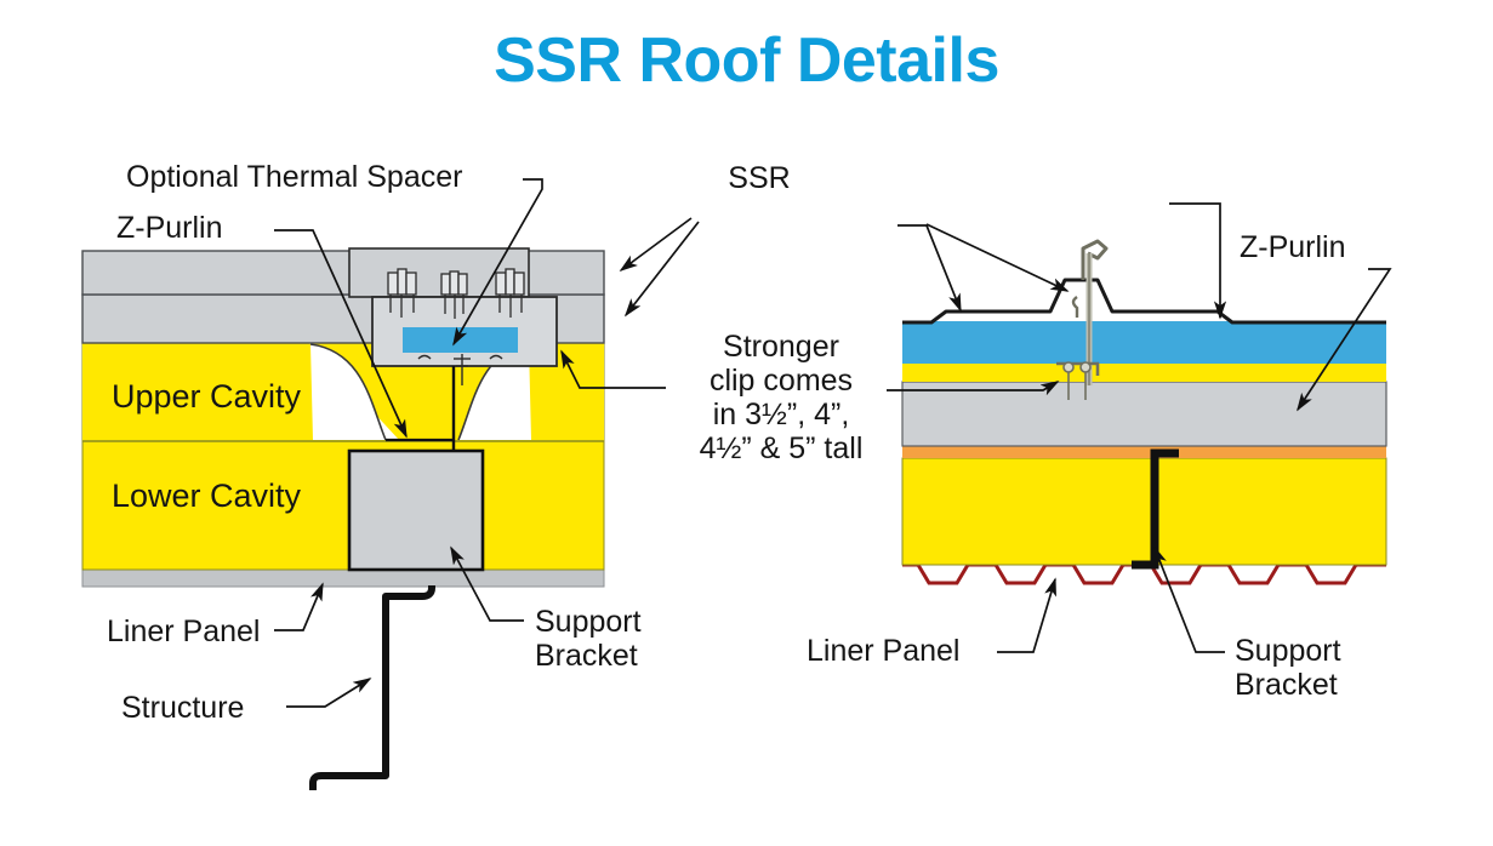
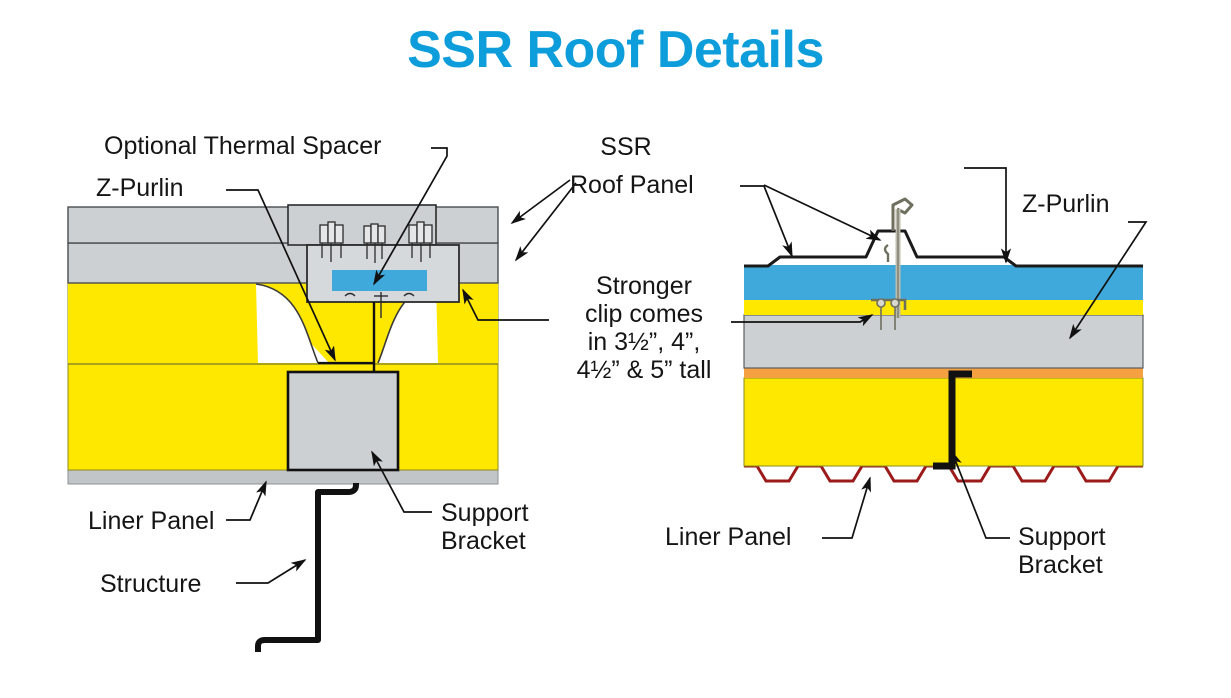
  SSR Roof Details
  Optional Thermal Spacer
  Z-Purlin
- Upper Cavity
- Lower Cavity
  Liner Panel
  Structure
  Support
  Bracket
  SSR
+ Roof Panel
  Stronger
  clip comes
  in 3½”, 4”,
  4½” & 5” tall
  Z-Purlin
  Liner Panel
  Support
  Bracket
